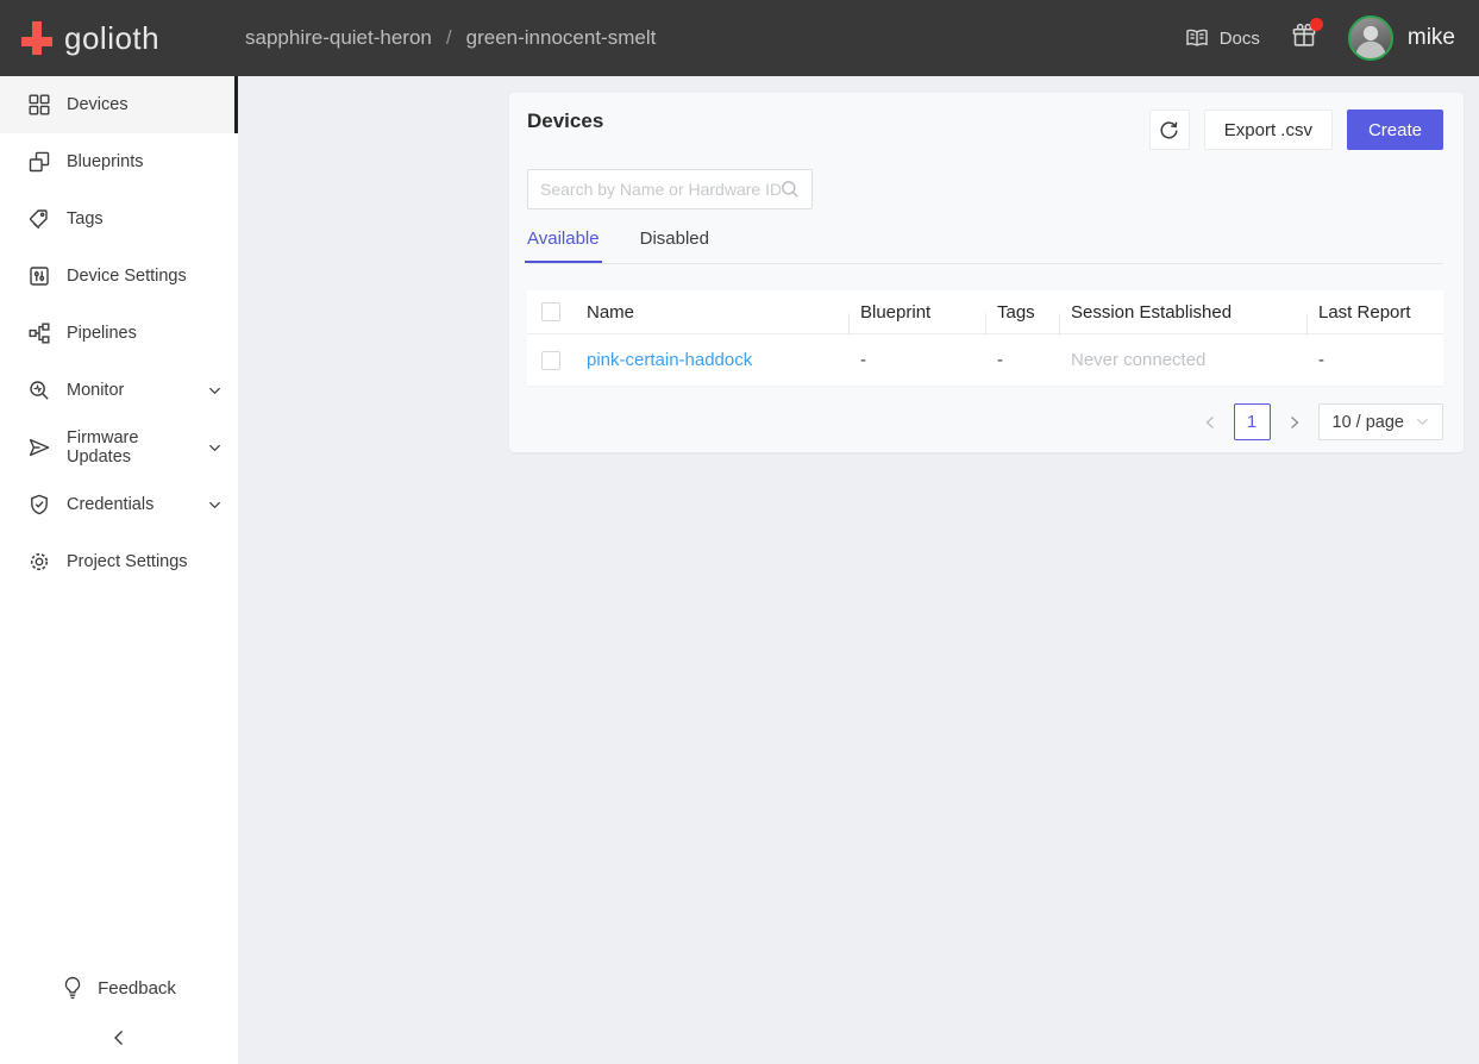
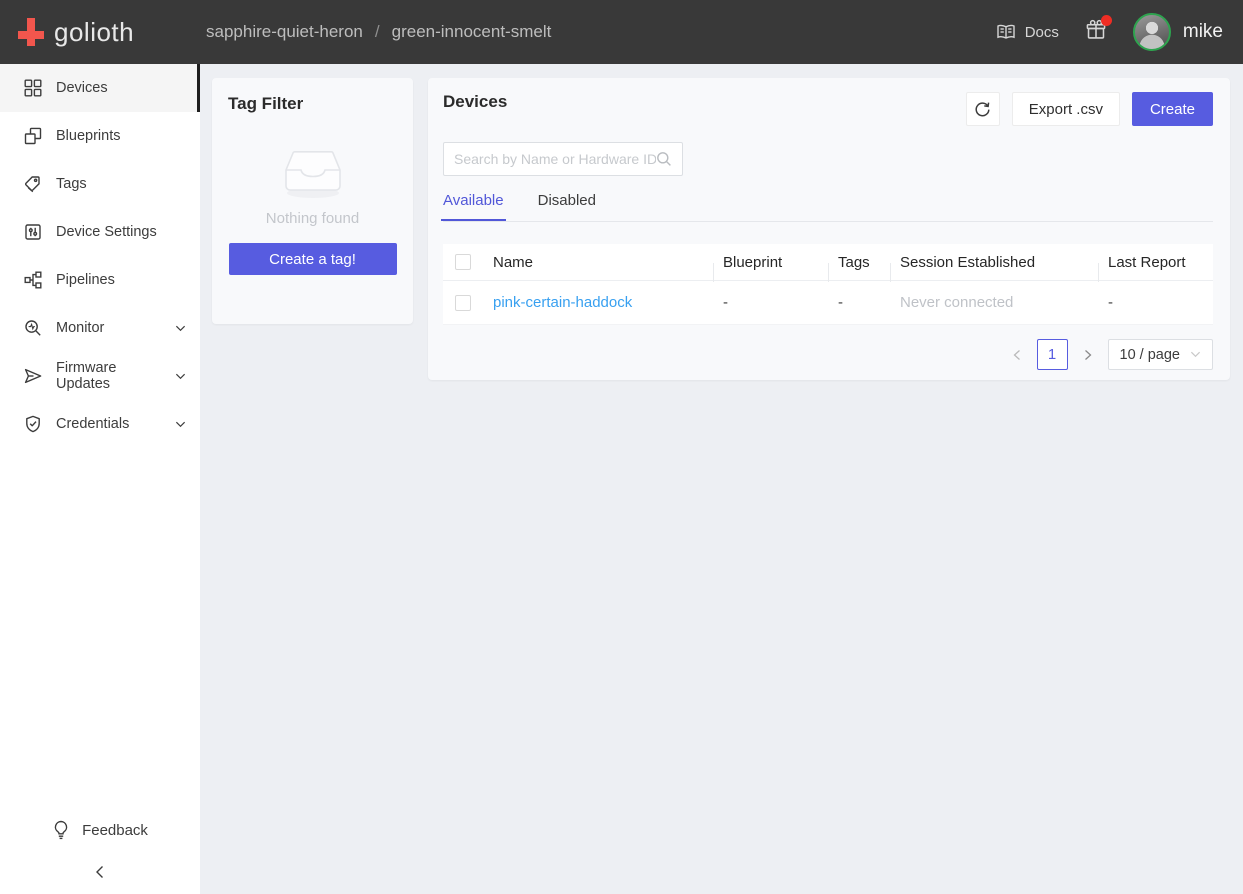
  golioth
  sapphire-quiet-heron
  /
  green-innocent-smelt
  Docs
  mike
  Devices
  Blueprints
  Tags
  Device Settings
  Pipelines
  Monitor
  Firmware Updates
  Credentials
- Project Settings
  Feedback
+ Tag Filter
+ Nothing found
+ Create a tag!
  Devices
  Export .csv
  Create
  Search by Name or Hardware ID
  Available
  Disabled
  Name
  Blueprint
  Tags
  Session Established
  Last Report
  pink-certain-haddock
  -
  -
  Never connected
  -
  1
  10 / page
